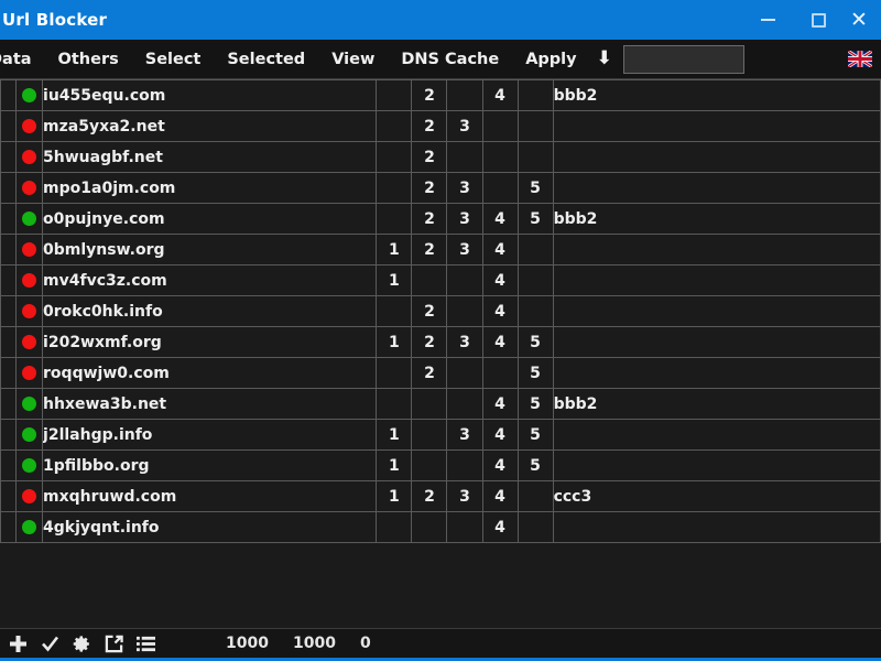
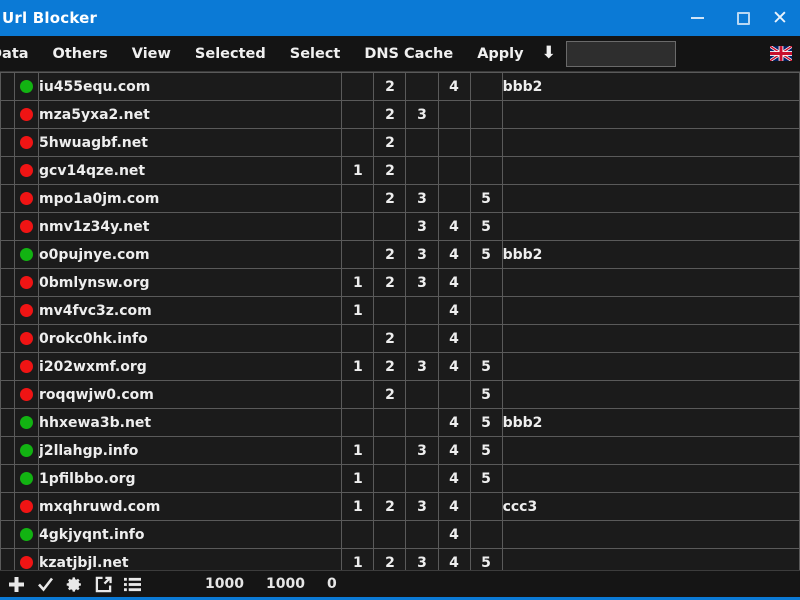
  Url Blocker
  ✕
  ata
  Others
- Select
+ View
  Selected
- View
+ Select
  DNS Cache
  Apply
  ⬇
  		iu455equ.com		2		4		bbb2
  		mza5yxa2.net		2	3
  		5hwuagbf.net		2
+ 		gcv14qze.net	1	2
  		mpo1a0jm.com		2	3		5
+ 		nmv1z34y.net			3	4	5
  		o0pujnye.com		2	3	4	5	bbb2
  		0bmlynsw.org	1	2	3	4
  		mv4fvc3z.com	1			4
  		0rokc0hk.info		2		4
  		i202wxmf.org	1	2	3	4	5
  		roqqwjw0.com		2			5
  		hhxewa3b.net				4	5	bbb2
  		j2llahgp.info	1		3	4	5
  		1pfilbbo.org	1			4	5
  		mxqhruwd.com	1	2	3	4		ccc3
  		4gkjyqnt.info				4
+ 		kzatjbjl.net	1	2	3	4	5
  1000
  1000
  0
